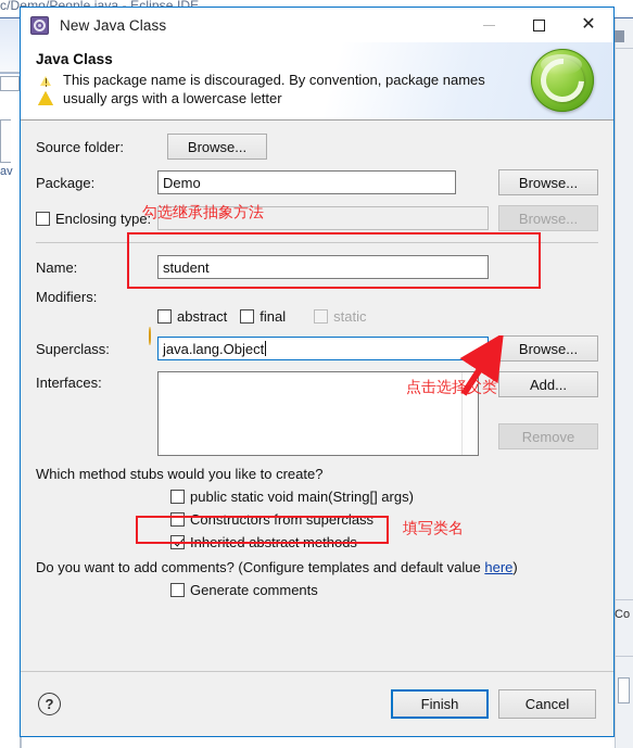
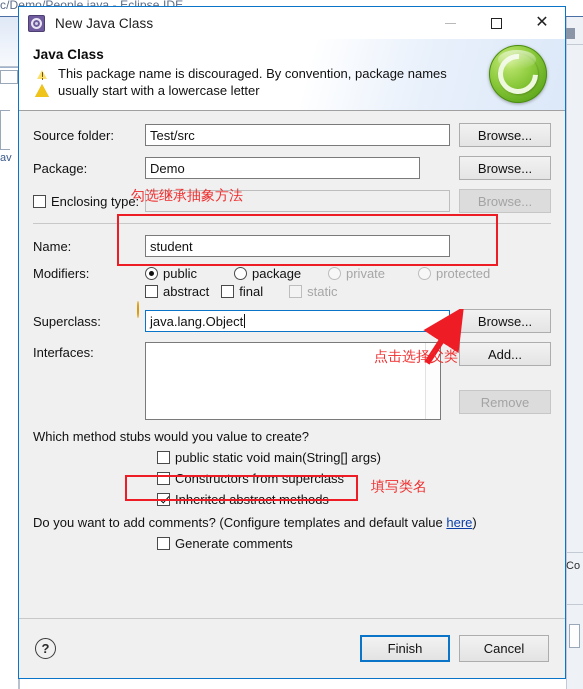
  c/Demo/People.java - Eclipse IDE
  av
  Co
  New Java Class
  ✕
  Java Class
- This package name is discouraged. By convention, package names usually args with a lowercase letter
+ This package name is discouraged. By convention, package names usually start with a lowercase letter
  Source folder:
+ Test/src
  Browse...
  Package:
  Demo
  Browse...
  Enclosing type:
  Browse...
  Name:
  student
  Modifiers:
+ public
+ package
+ private
+ protected
  abstract
  final
  static
  Superclass:
  java.lang.Object
  Browse...
  Interfaces:
  Add...
  Remove
- Which method stubs would you like to create?
+ Which method stubs would you value to create?
  public static void main(String[] args)
  Constructors from superclass
  Inherited abstract methods
  Do you want to add comments? (Configure templates and default value here)
  Generate comments
  勾选继承抽象方法
  点击选择父类
  填写类名
  ?
  Finish
  Cancel
